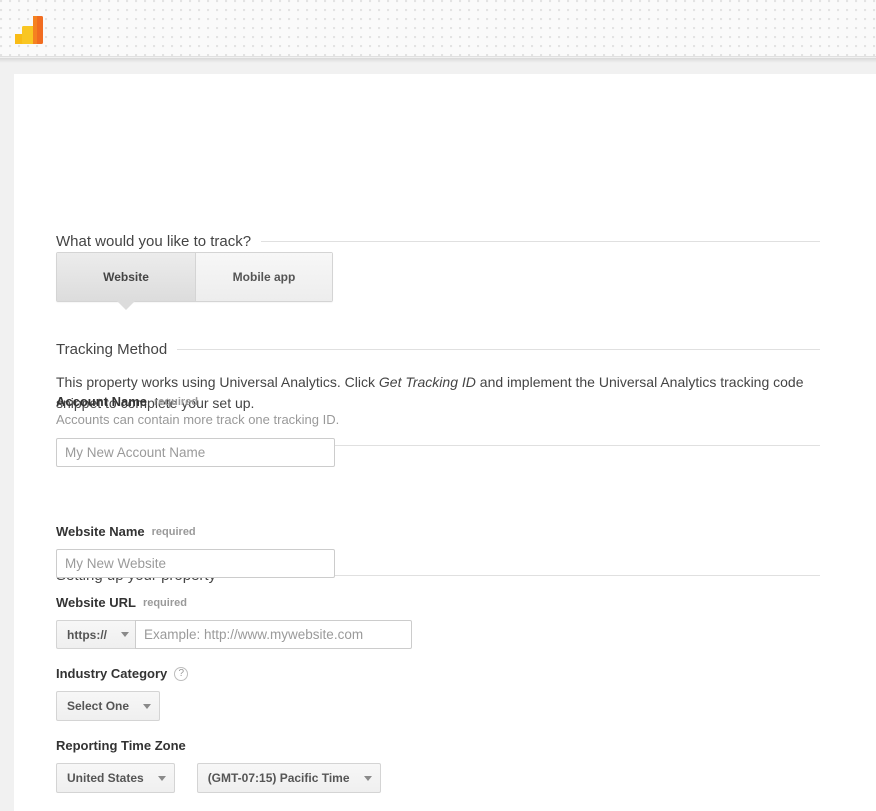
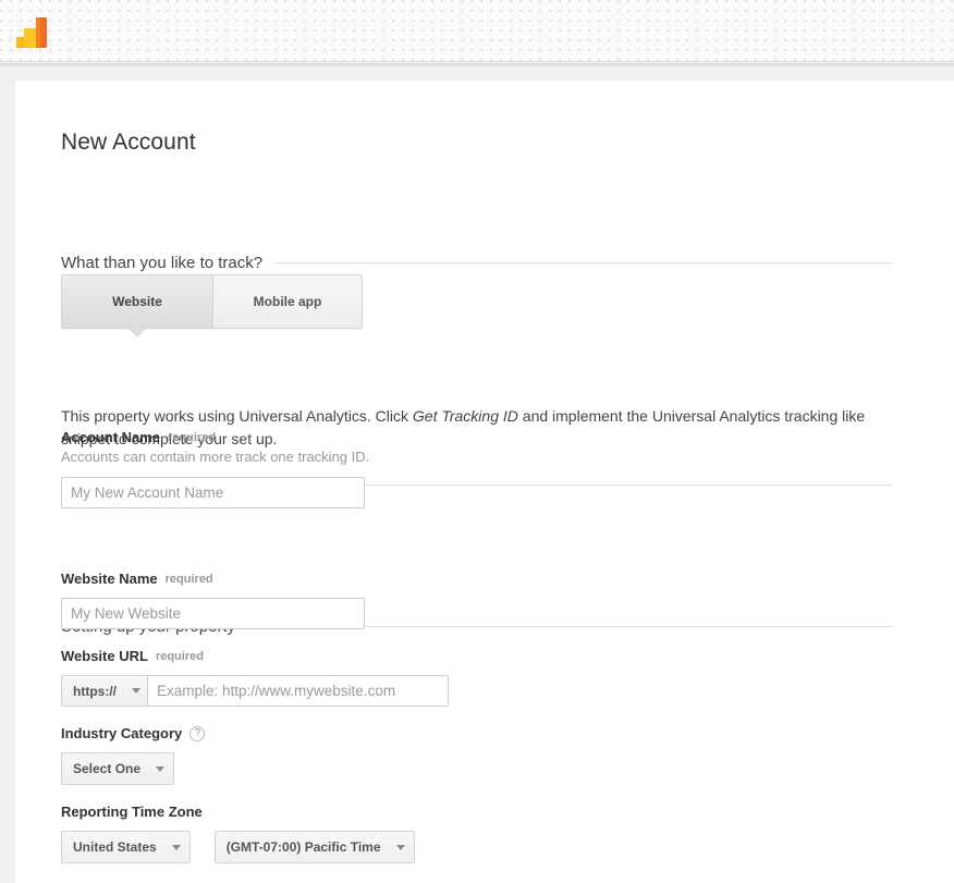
+ New Account
- What would you like to track?
+ What than you like to track?
  Website
  Mobile app
- Tracking Method
- This property works using Universal Analytics. Click Get Tracking ID and implement the Universal Analytics tracking code snippet to complete your set up.
+ This property works using Universal Analytics. Click Get Tracking ID and implement the Universal Analytics tracking like snippet to complete your set up.
  Account Name
  required
  Accounts can contain more track one tracking ID.
  My New Account Name
  Website Name
  required
  My New Website
  Website URL
  required
  https://
  Example: http://www.mywebsite.com
  Industry Category
  ?
  Select One
  Reporting Time Zone
  United States
- (GMT-07:15) Pacific Time
+ (GMT-07:00) Pacific Time
